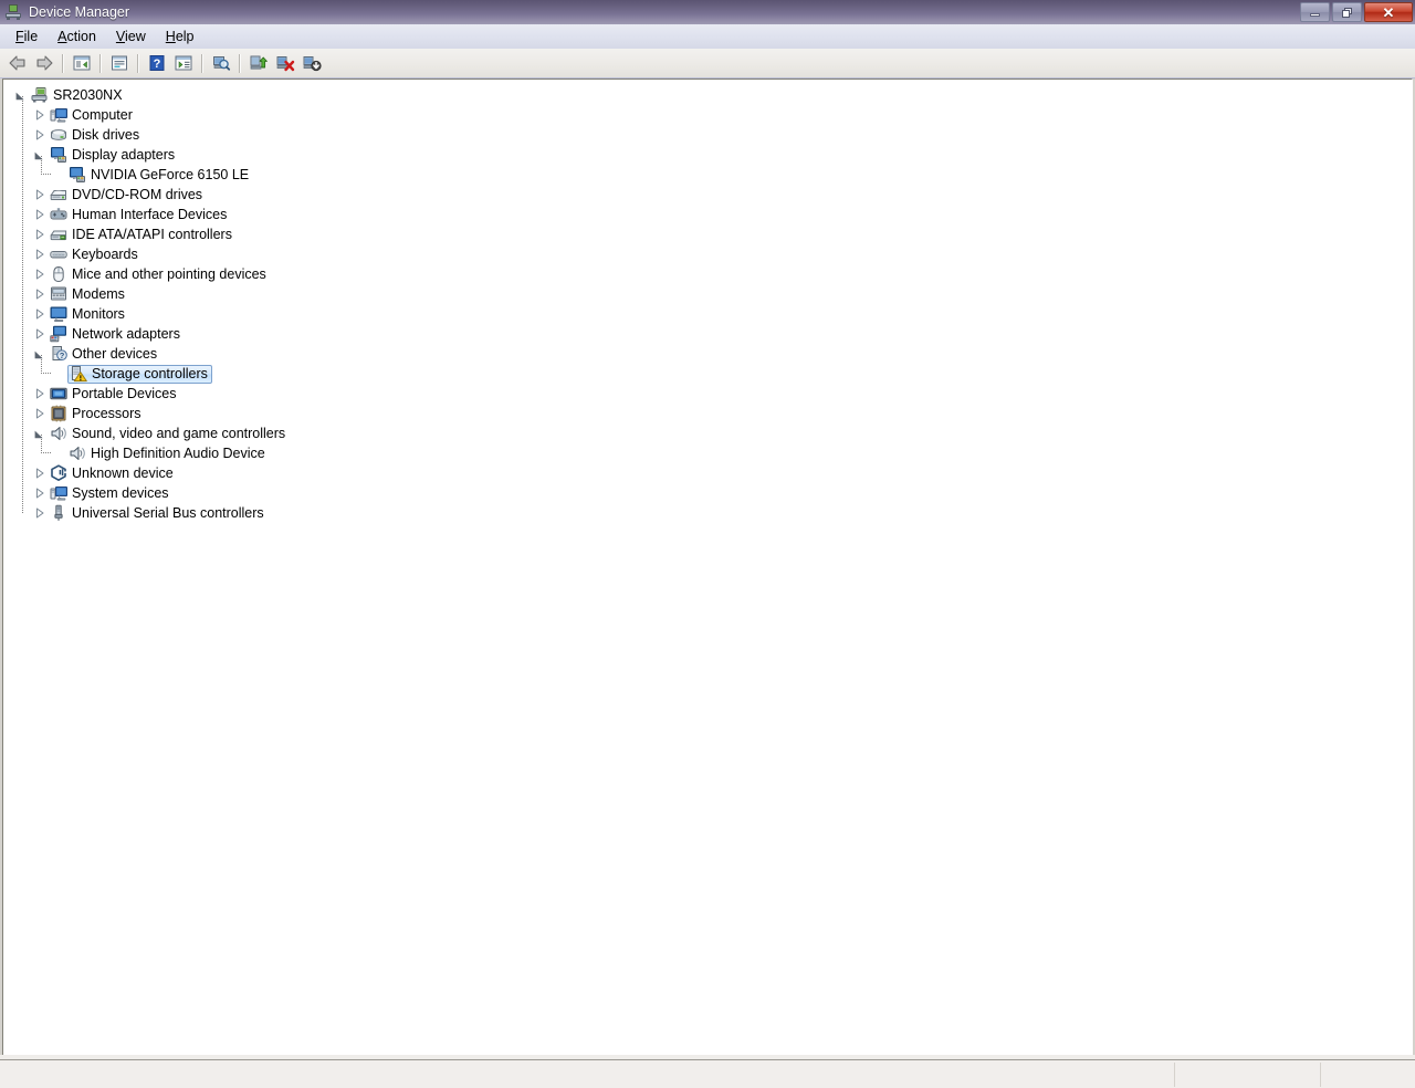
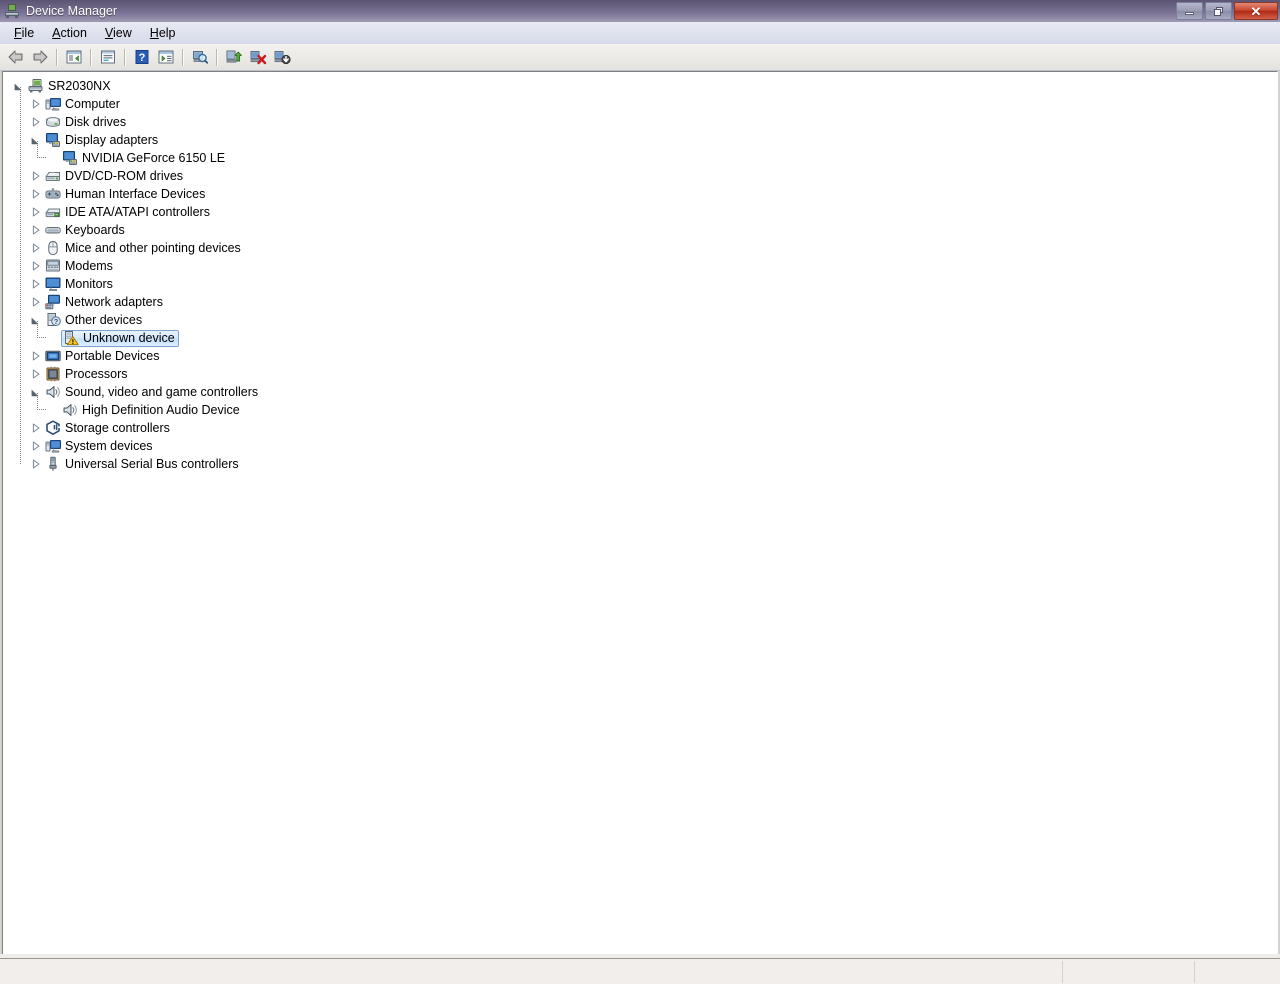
  Device Manager
  ✕
  File
  Action
  View
  Help
  ?
  SR2030NX
  Computer
  Disk drives
  Display adapters
  NVIDIA GeForce 6150 LE
  DVD/CD-ROM drives
  Human Interface Devices
  IDE ATA/ATAPI controllers
  Keyboards
  Mice and other pointing devices
  Modems
  Monitors
  Network adapters
  ?
  Other devices
- Storage controllers
+ Unknown device
  Portable Devices
  Processors
  Sound, video and game controllers
  High Definition Audio Device
- Unknown device
+ Storage controllers
  System devices
  Universal Serial Bus controllers
